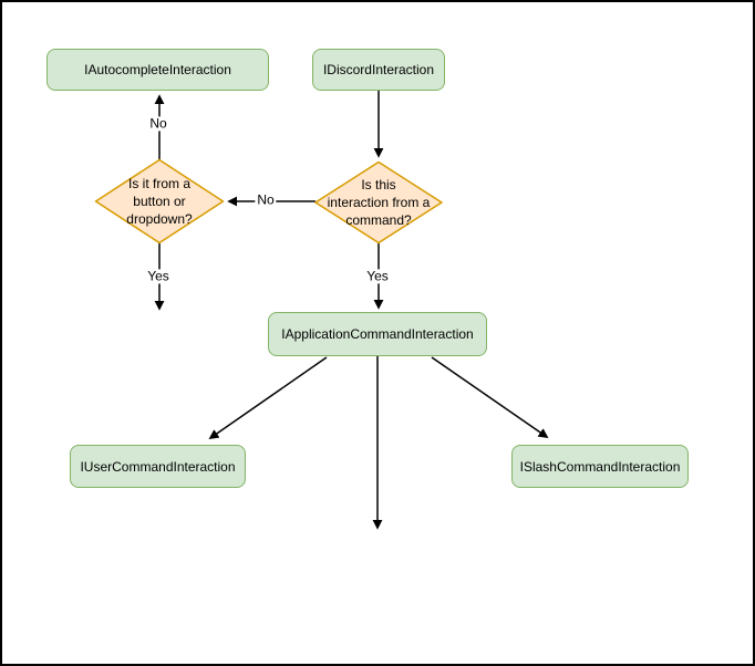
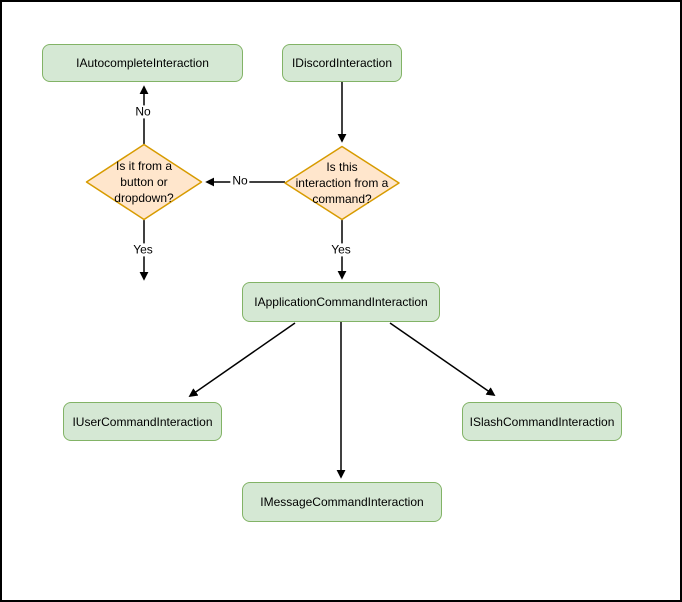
  IAutocompleteInteraction
  IDiscordInteraction
  IApplicationCommandInteraction
  IUserCommandInteraction
  ISlashCommandInteraction
+ IMessageCommandInteraction
  Is it from a
  button or
  dropdown?
  Is this
  interaction from a
  command?
  No
  No
  Yes
  Yes
